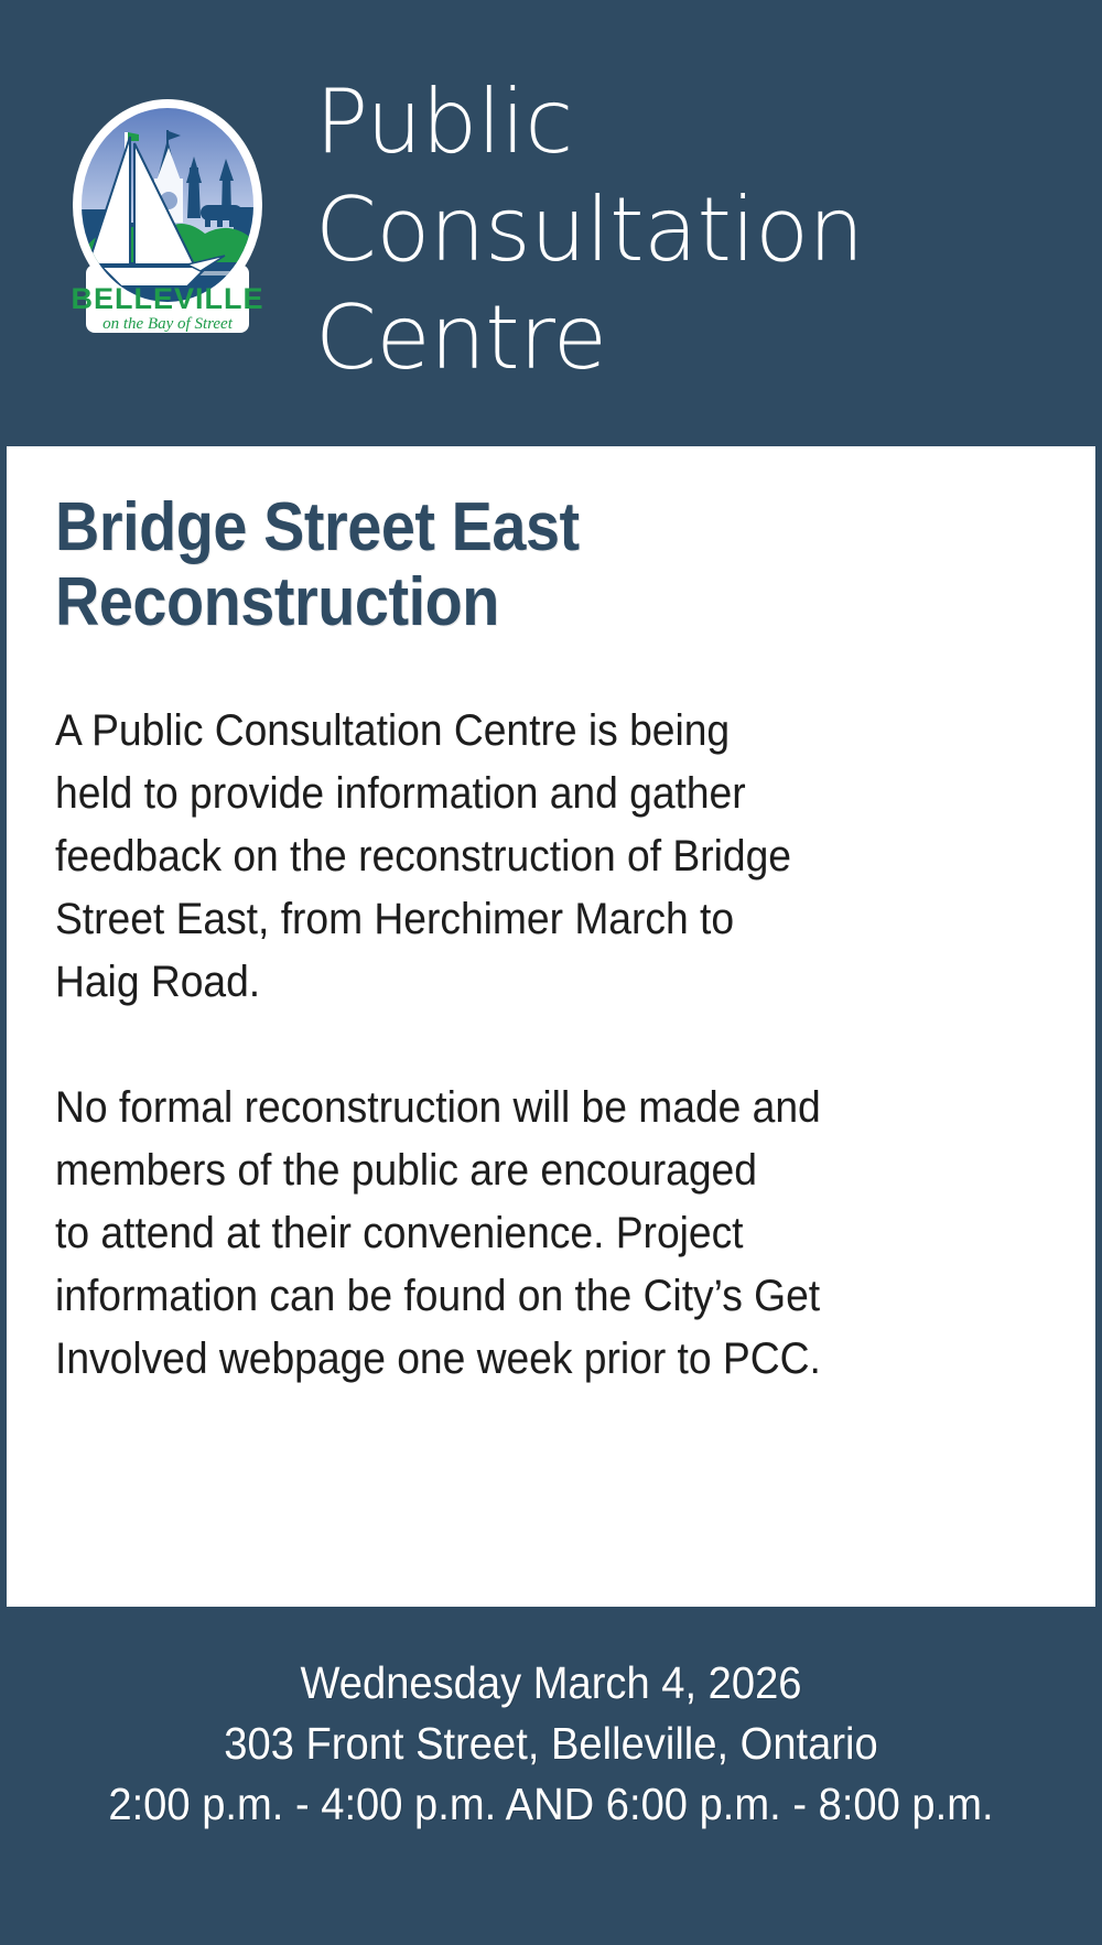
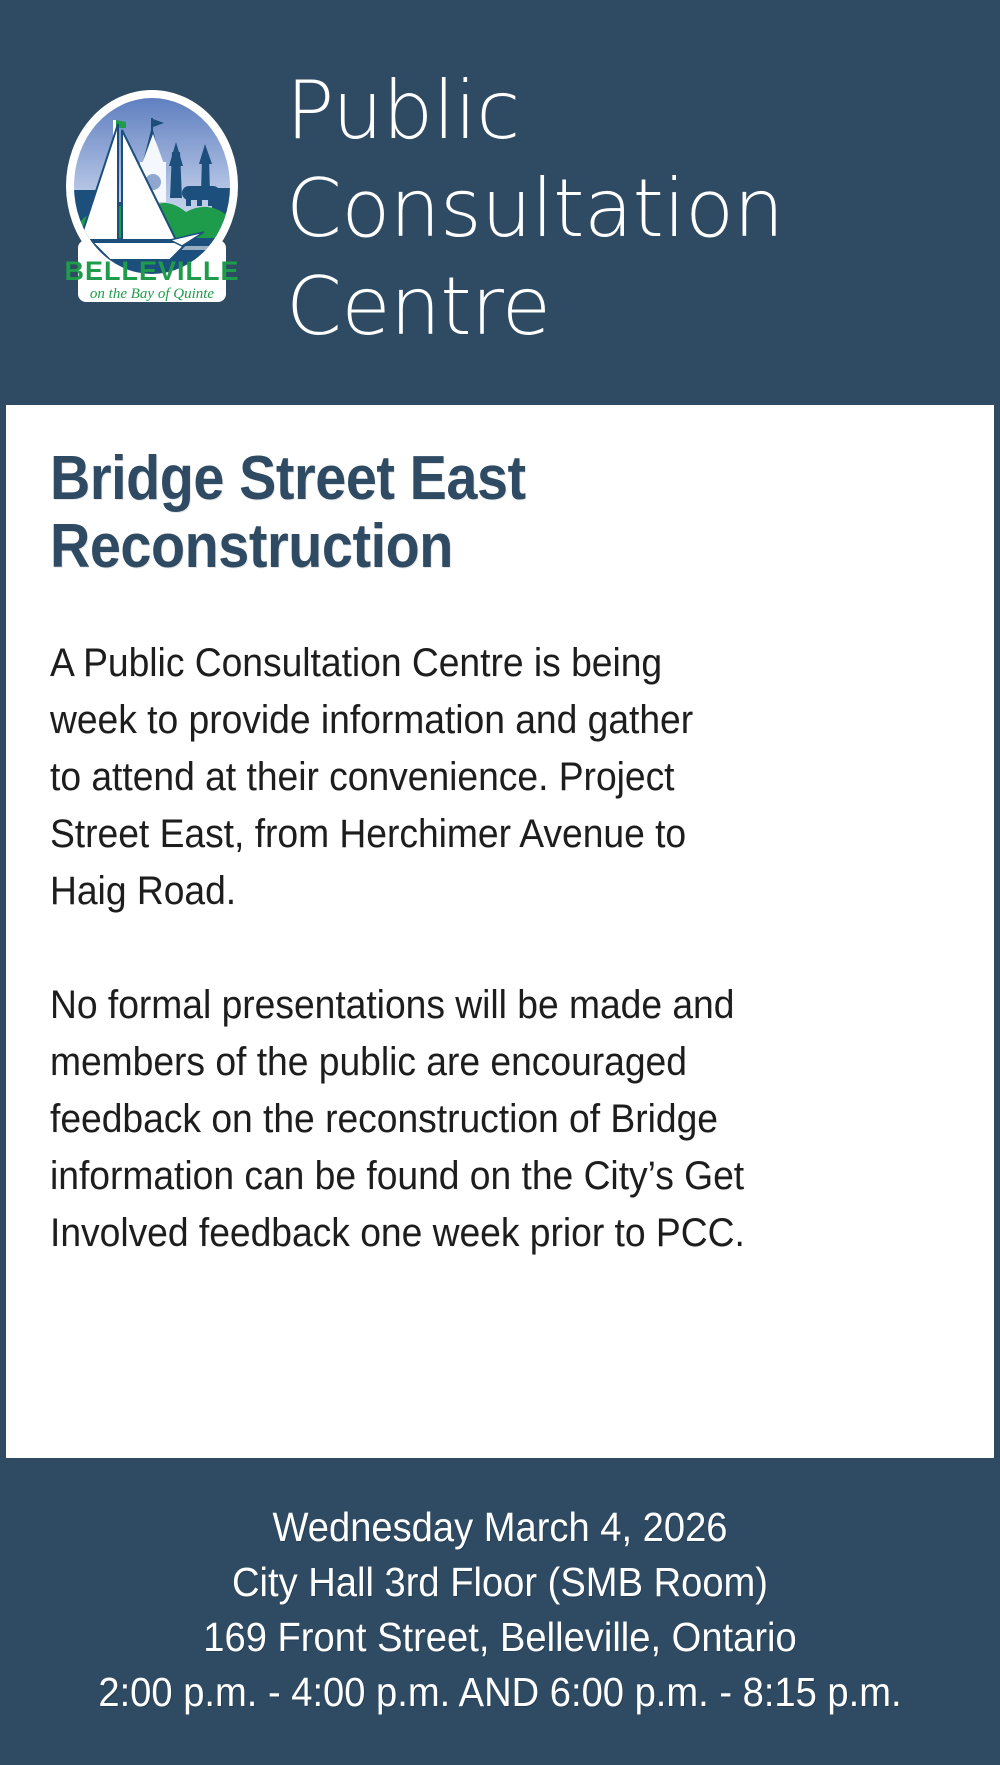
  BELLEVILLE
- on the Bay of Street
+ on the Bay of Quinte
  Public
  Consultation
  Centre
  Bridge Street East
  Reconstruction
  A Public Consultation Centre is being
- held to provide information and gather
+ week to provide information and gather
- feedback on the reconstruction of Bridge
+ to attend at their convenience. Project
- Street East, from Herchimer March to
+ Street East, from Herchimer Avenue to
  Haig Road.
- No formal reconstruction will be made and
+ No formal presentations will be made and
  members of the public are encouraged
- to attend at their convenience. Project
+ feedback on the reconstruction of Bridge
  information can be found on the City’s Get
- Involved webpage one week prior to PCC.
+ Involved feedback one week prior to PCC.
  Wednesday March 4, 2026
+ City Hall 3rd Floor (SMB Room)
- 303 Front Street, Belleville, Ontario
+ 169 Front Street, Belleville, Ontario
- 2:00 p.m. - 4:00 p.m. AND 6:00 p.m. - 8:00 p.m.
+ 2:00 p.m. - 4:00 p.m. AND 6:00 p.m. - 8:15 p.m.
